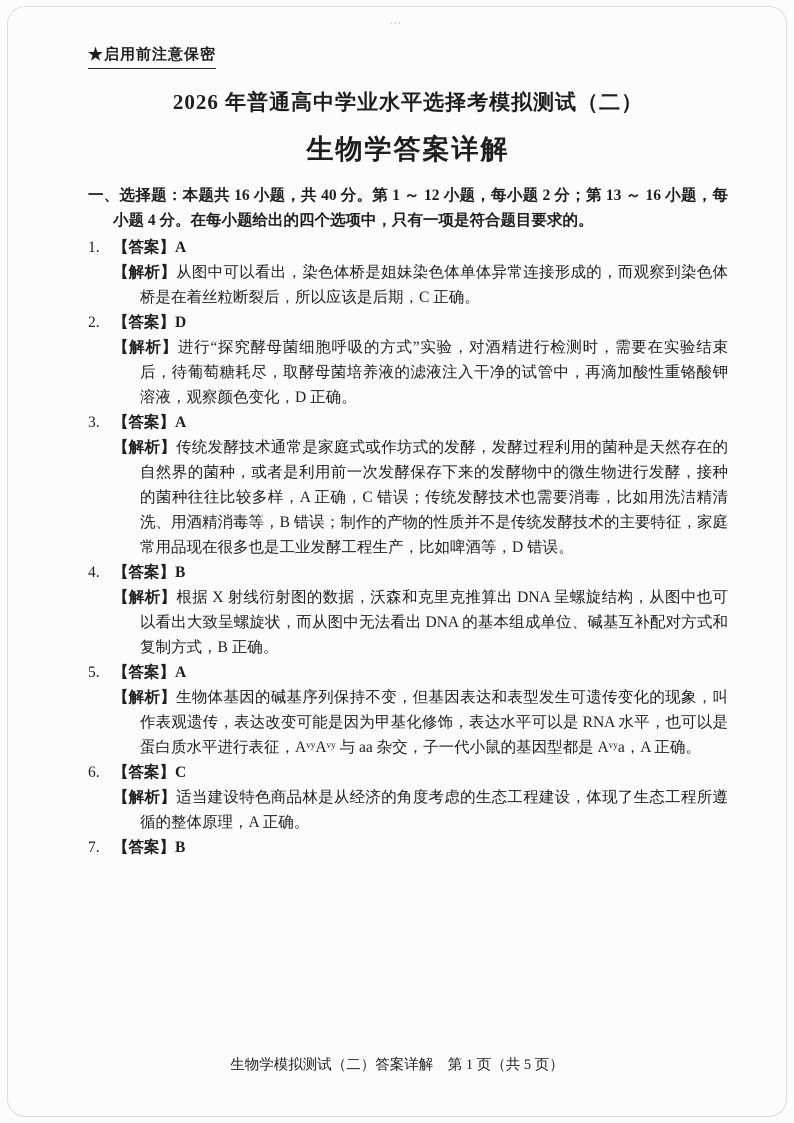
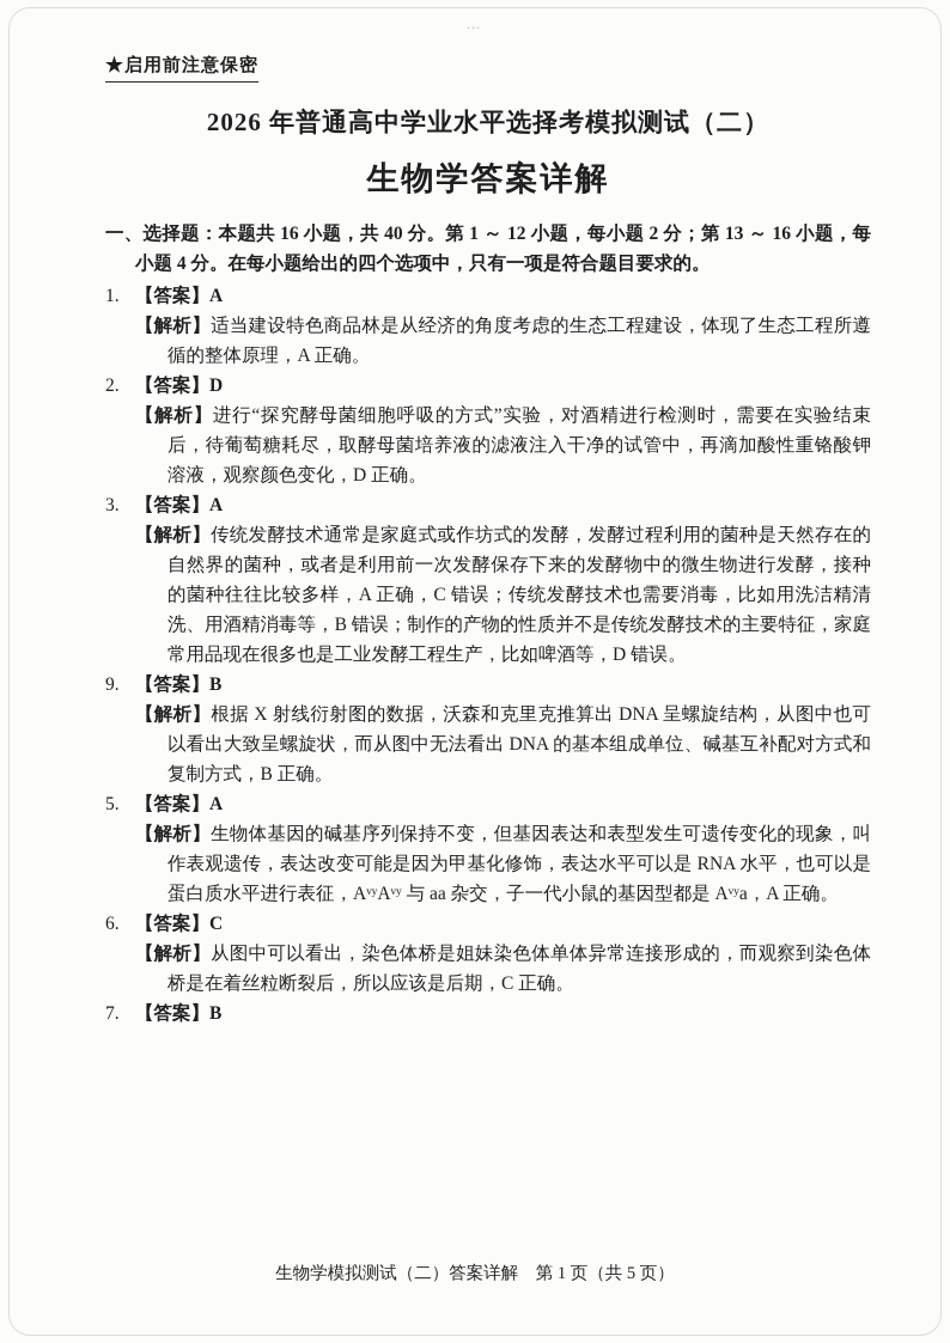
  ⋯
  ★启用前注意保密
  2026 年普通高中学业水平选择考模拟测试（二）
  生物学答案详解
  一、选择题：本题共 16 小题，共 40 分。第 1 ～ 12 小题，每小题 2 分；第 13 ～ 16 小题，每小题 4 分。在每小题给出的四个选项中，只有一项是符合题目要求的。
  1. 【答案】A
- 【解析】从图中可以看出，染色体桥是姐妹染色体单体异常连接形成的，而观察到染色体桥是在着丝粒断裂后，所以应该是后期，C 正确。
+ 【解析】适当建设特色商品林是从经济的角度考虑的生态工程建设，体现了生态工程所遵循的整体原理，A 正确。
  2. 【答案】D
  【解析】进行“探究酵母菌细胞呼吸的方式”实验，对酒精进行检测时，需要在实验结束后，待葡萄糖耗尽，取酵母菌培养液的滤液注入干净的试管中，再滴加酸性重铬酸钾溶液，观察颜色变化，D 正确。
  3. 【答案】A
  【解析】传统发酵技术通常是家庭式或作坊式的发酵，发酵过程利用的菌种是天然存在的自然界的菌种，或者是利用前一次发酵保存下来的发酵物中的微生物进行发酵，接种的菌种往往比较多样，A 正确，C 错误；传统发酵技术也需要消毒，比如用洗洁精清洗、用酒精消毒等，B 错误；制作的产物的性质并不是传统发酵技术的主要特征，家庭常用品现在很多也是工业发酵工程生产，比如啤酒等，D 错误。
- 4. 【答案】B
+ 9. 【答案】B
  【解析】根据 X 射线衍射图的数据，沃森和克里克推算出 DNA 呈螺旋结构，从图中也可以看出大致呈螺旋状，而从图中无法看出 DNA 的基本组成单位、碱基互补配对方式和复制方式，B 正确。
  5. 【答案】A
  【解析】生物体基因的碱基序列保持不变，但基因表达和表型发生可遗传变化的现象，叫作表观遗传，表达改变可能是因为甲基化修饰，表达水平可以是 RNA 水平，也可以是蛋白质水平进行表征，AᵛʸAᵛʸ 与 aa 杂交，子一代小鼠的基因型都是 Aᵛʸa，A 正确。
  6. 【答案】C
- 【解析】适当建设特色商品林是从经济的角度考虑的生态工程建设，体现了生态工程所遵循的整体原理，A 正确。
+ 【解析】从图中可以看出，染色体桥是姐妹染色体单体异常连接形成的，而观察到染色体桥是在着丝粒断裂后，所以应该是后期，C 正确。
  7. 【答案】B
  生物学模拟测试（二）答案详解 第 1 页（共 5 页）
